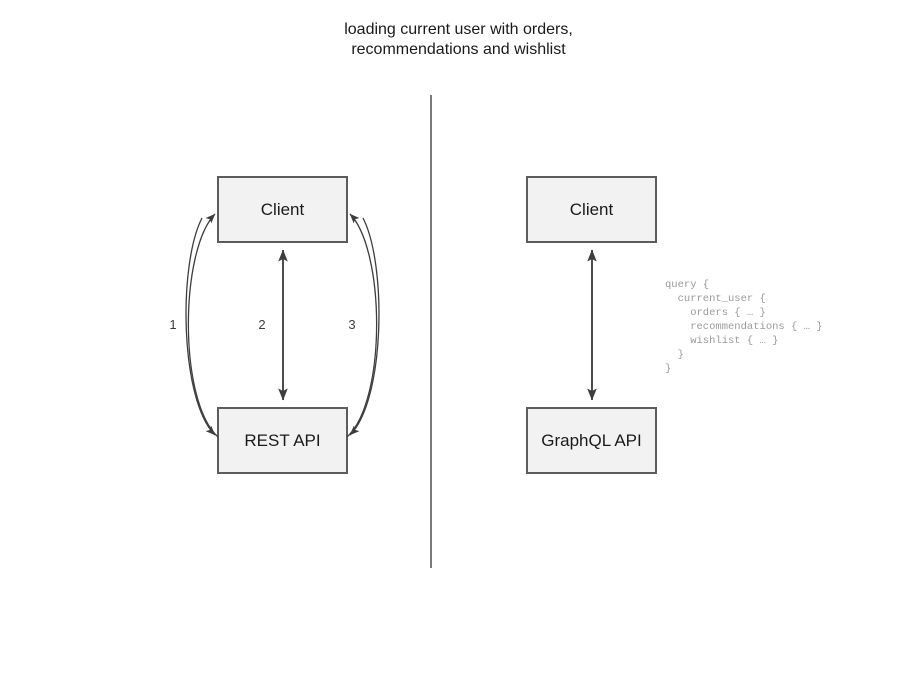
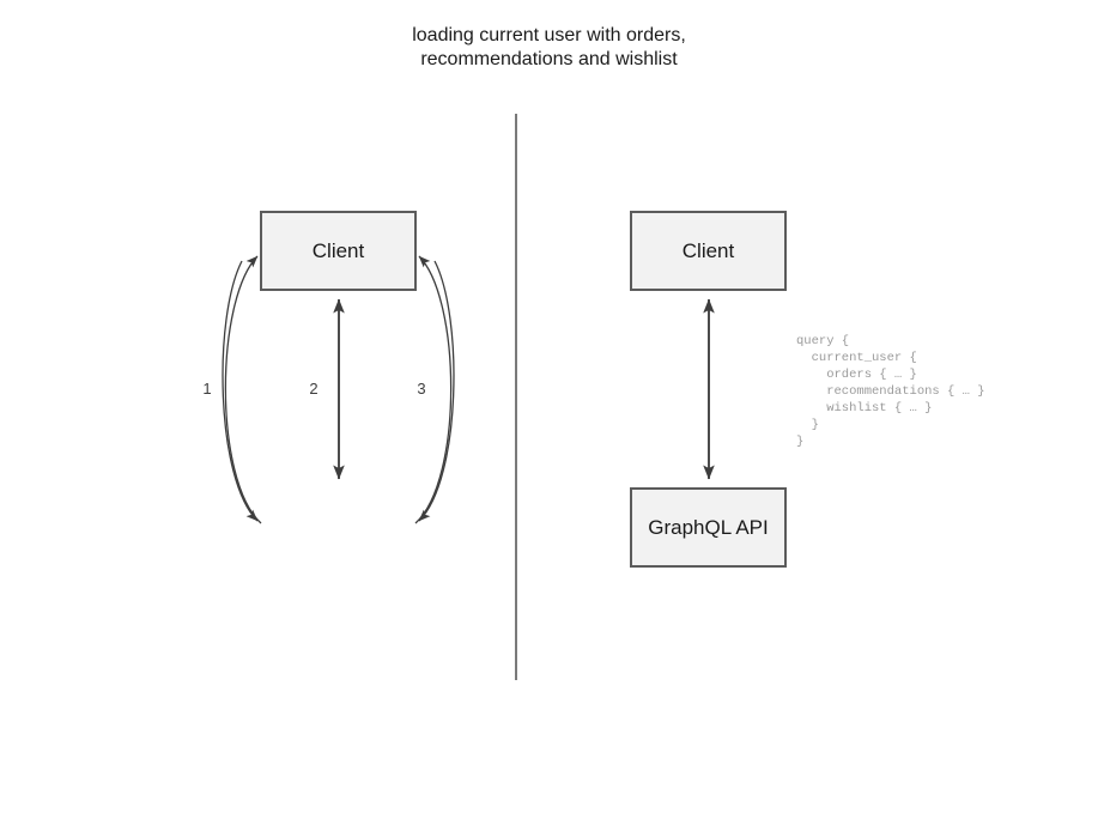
  loading current user with orders,
  recommendations and wishlist
  Client
- REST API
  1
  2
  3
  Client
  GraphQL API
  query {
  current_user {
  orders { … }
  recommendations { … }
  wishlist { … }
  }
  }
